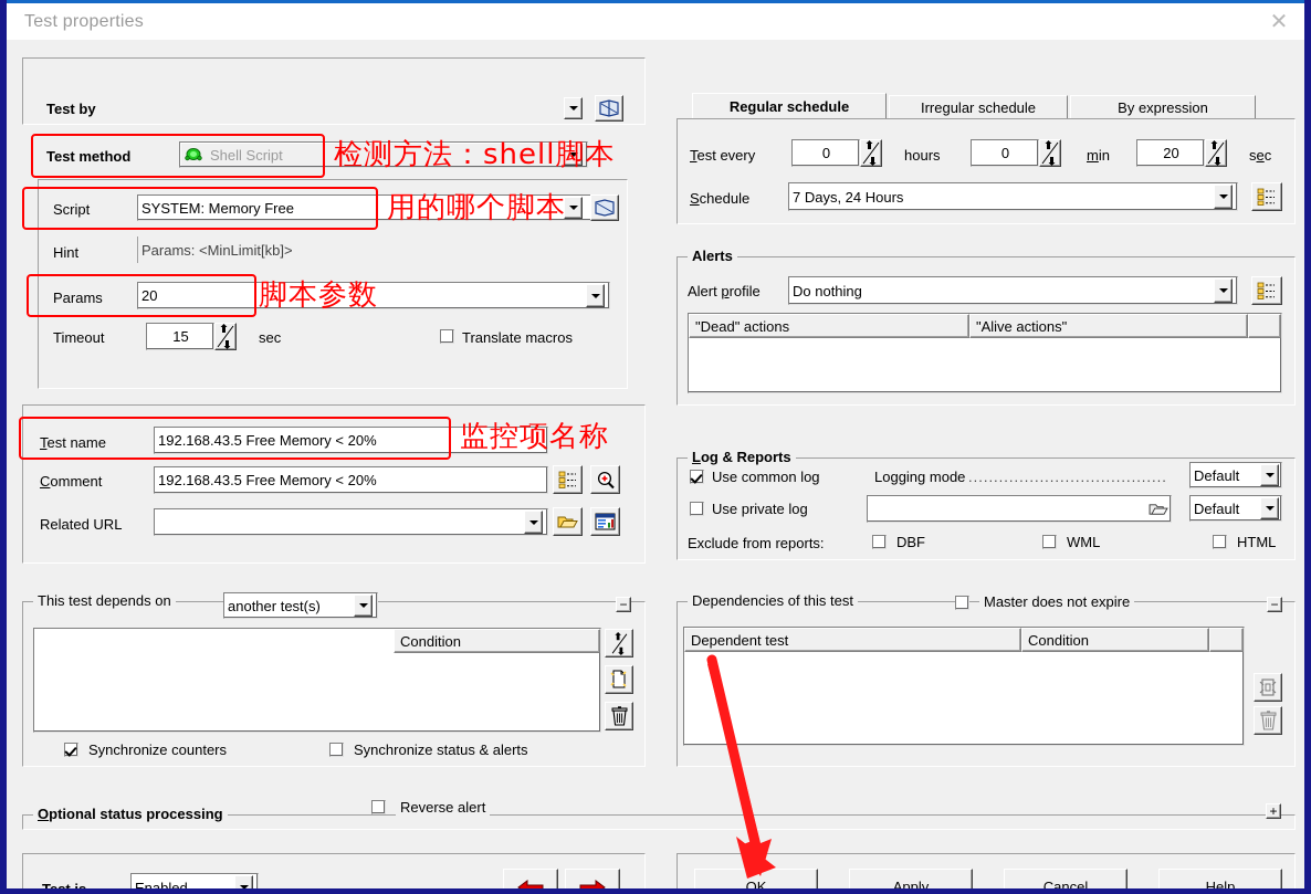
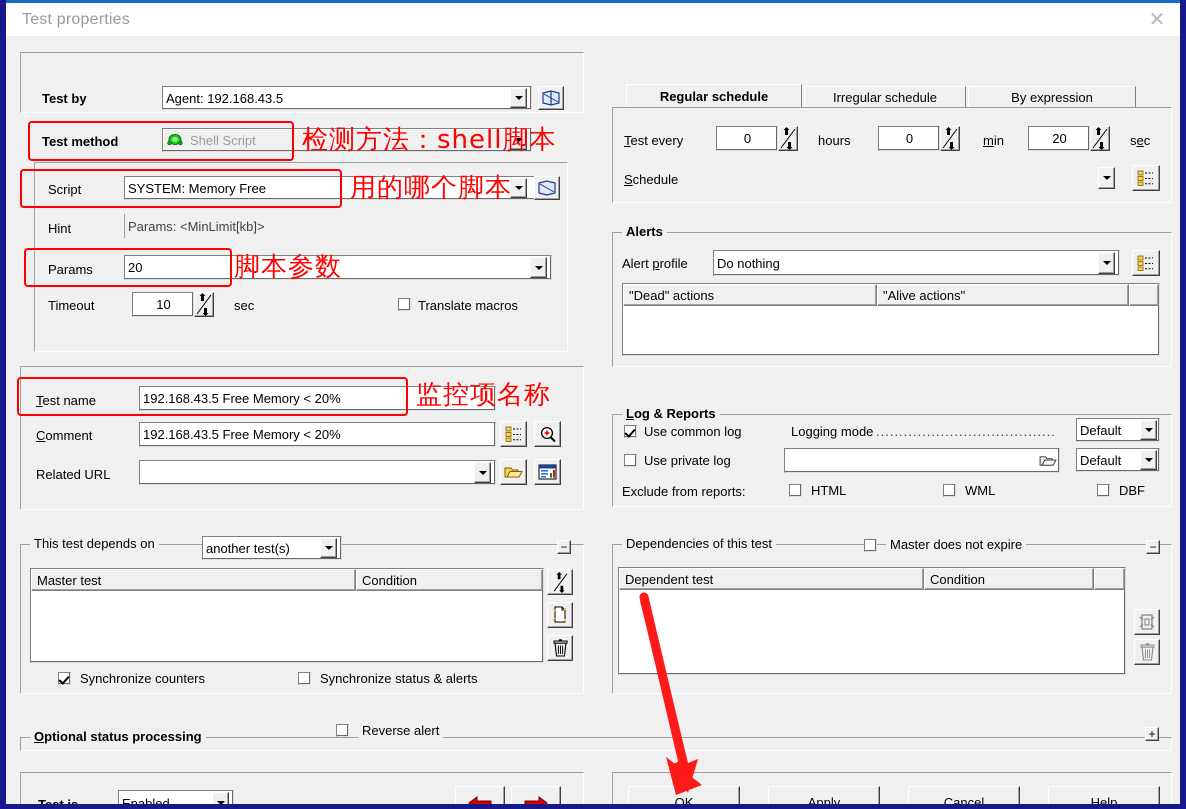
  Test properties
  ✕
  Test by
+ Agent: 192.168.43.5
  Test method
  Shell Script
  Script
  SYSTEM: Memory Free
  Hint
  Params: <MinLimit[kb]>
  Params
  20
  Timeout
- 15
+ 10
  sec
  Translate macros
  Test name
  192.168.43.5 Free Memory < 20%
  Comment
  192.168.43.5 Free Memory < 20%
  Related URL
  Regular schedule
  Irregular schedule
  By expression
  Test every
  0
  hours
  0
  min
  20
  sec
  Schedule
- 7 Days, 24 Hours
  Alerts
  Alert profile
  Do nothing
  "Dead" actions
  "Alive actions"
  Log & Reports
  Use common log
  Logging mode
  .......................................
  Default
  Use private log
  Default
  Exclude from reports:
- DBF
+ HTML
  WML
- HTML
+ DBF
  This test depends on
  another test(s)
  −
+ Master test
  Condition
  Synchronize counters
  Synchronize status & alerts
  Dependencies of this test
  Master does not expire
  −
  Dependent test
  Condition
  Optional status processing
  Reverse alert
  +
  Enabled
  OK
  Apply
  Cancel
  Help
  检测方法：shell脚本
  用的哪个脚本
  脚本参数
  监控项名称
